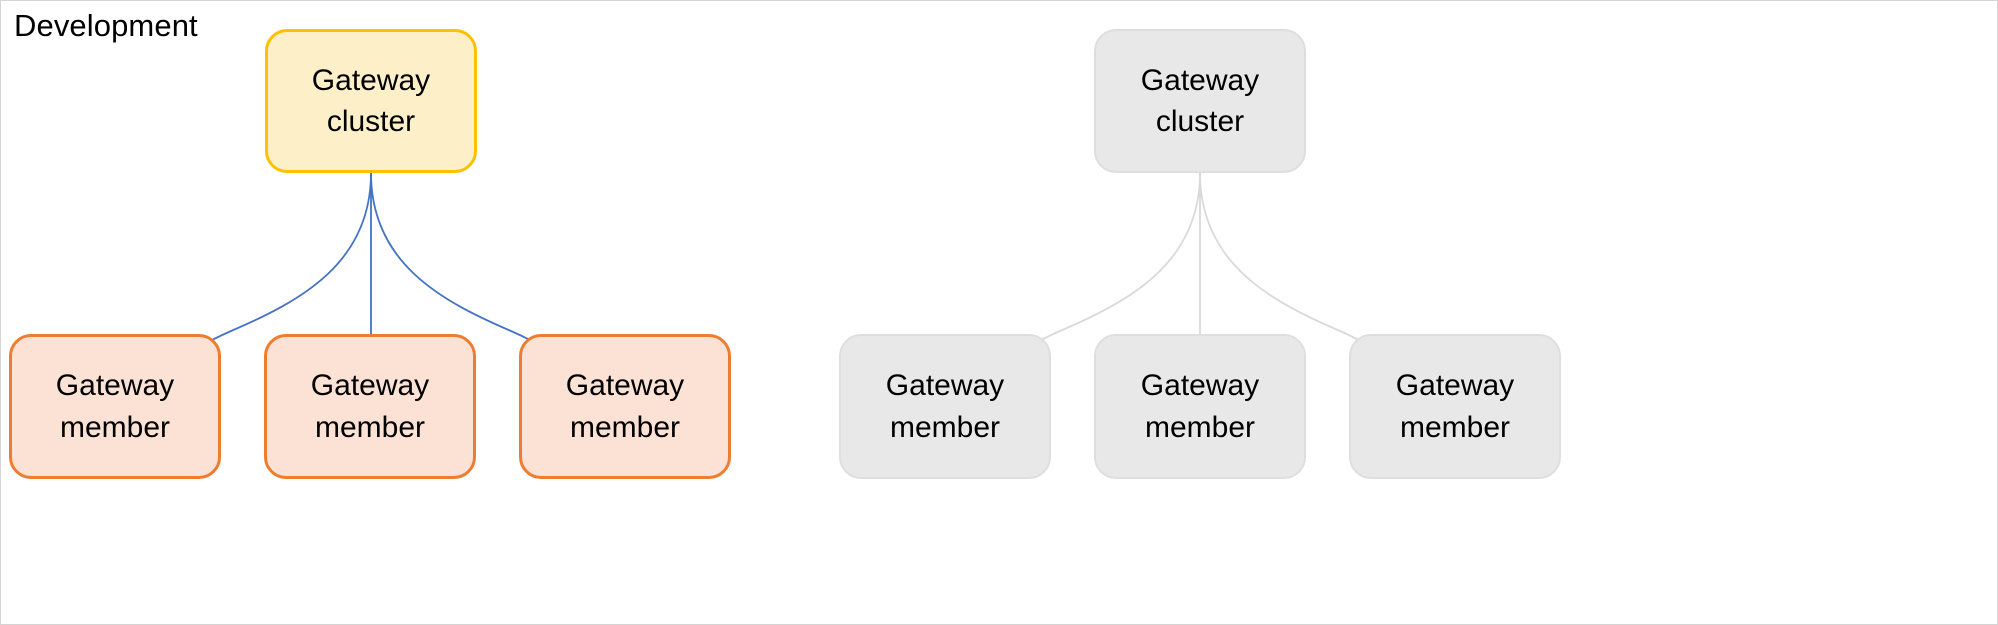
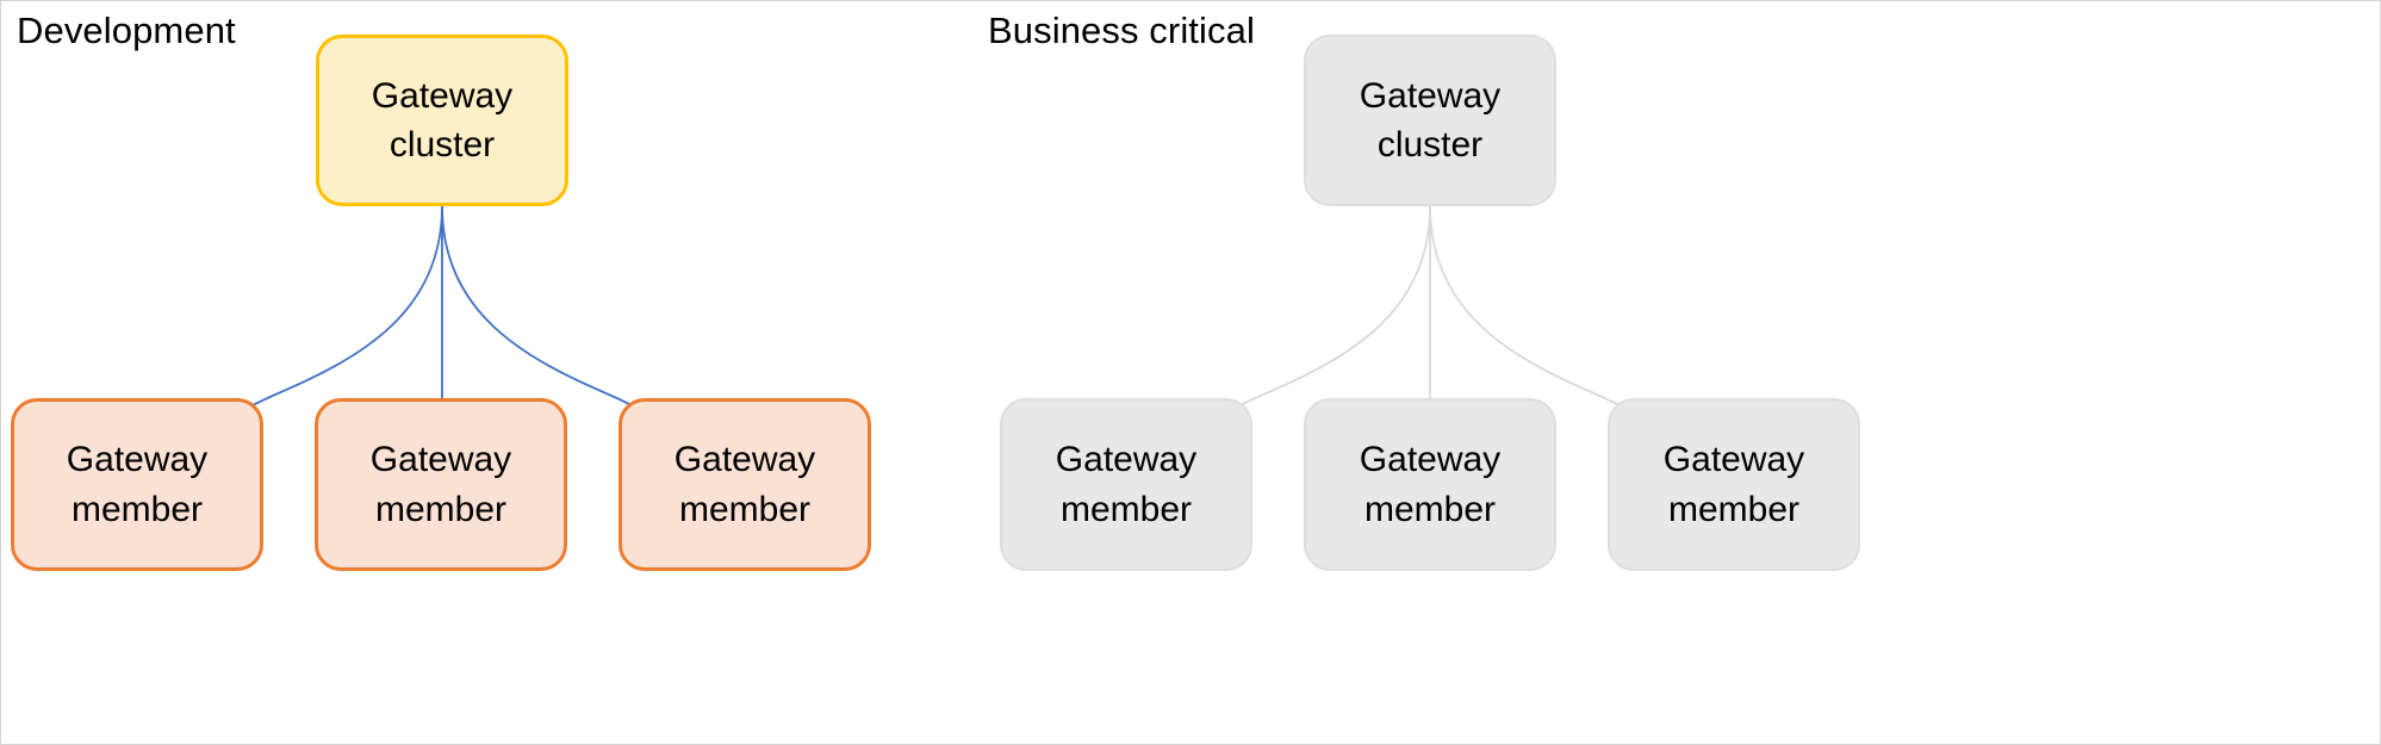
  Development
  Gateway
  cluster
  Gateway
  member
  Gateway
  member
  Gateway
  member
+ Business critical
  Gateway
  cluster
  Gateway
  member
  Gateway
  member
  Gateway
  member
